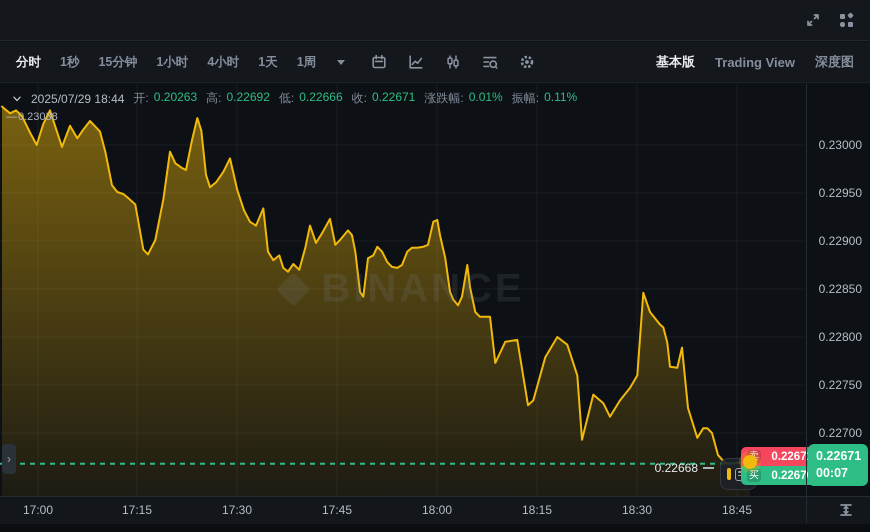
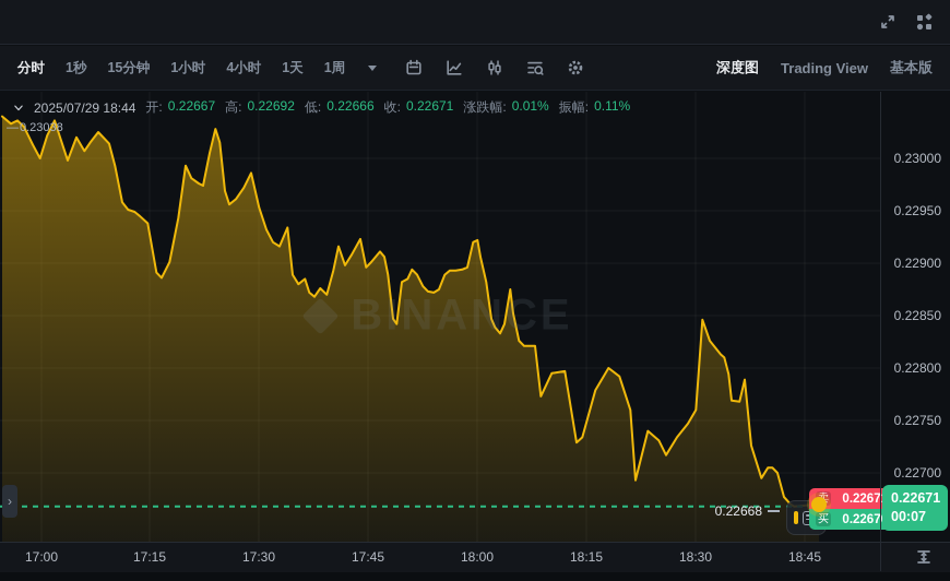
  分时
  1秒
  15分钟
  1小时
  4小时
  1天
  1周
- 基本版
+ 深度图
  Trading View
- 深度图
+ 基本版
  BINANCE
  2025/07/29 18:44
  开:
- 0.20263
+ 0.22667
  高:
  0.22692
  低:
  0.22666
  收:
  0.22671
  涨跌幅:
  0.01%
  振幅:
  0.11%
  —
  0.23038
  0.23000
  0.22950
  0.22900
  0.22850
  0.22800
  0.22750
  0.22700
  ›
  0.22668
  0.2267
  买
  0.2267
  0.22671
  00:07
  17:00
  17:15
  17:30
  17:45
  18:00
  18:15
  18:30
  18:45
